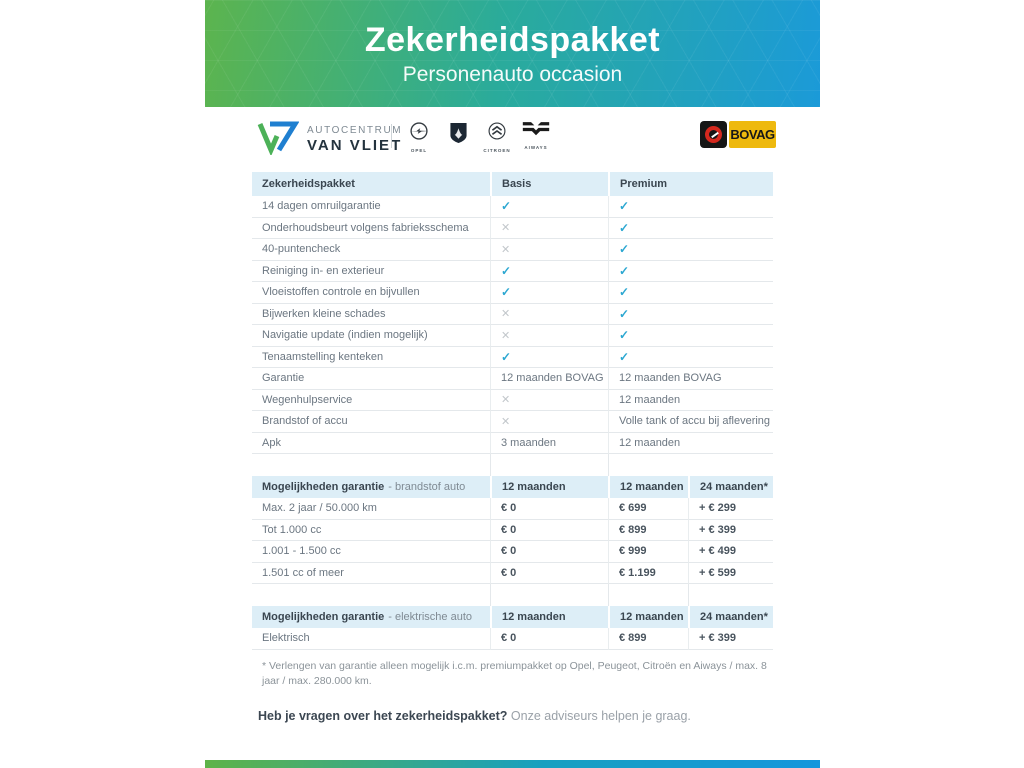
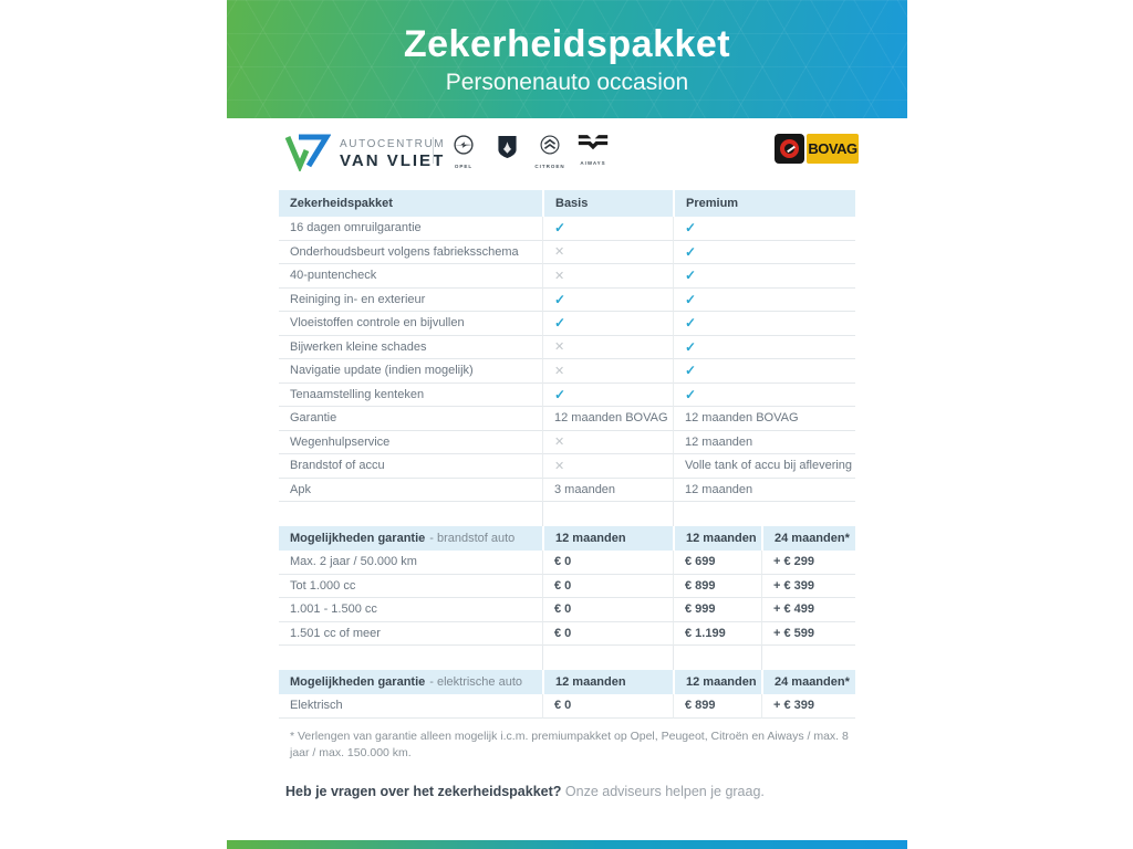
  Zekerheidspakket
  Personenauto occasion
  AUTOCENTRUM
  VAN VLIET
  BOVAG
  Zekerheidspakket
  Basis
  Premium
- 14 dagen omruilgarantie
+ 16 dagen omruilgarantie
  ✓
  ✓
  Onderhoudsbeurt volgens fabrieksschema
  ✕
  ✓
  40-puntencheck
  ✕
  ✓
  Reiniging in- en exterieur
  ✓
  ✓
  Vloeistoffen controle en bijvullen
  ✓
  ✓
  Bijwerken kleine schades
  ✕
  ✓
  Navigatie update (indien mogelijk)
  ✕
  ✓
  Tenaamstelling kenteken
  ✓
  ✓
  Garantie
  12 maanden BOVAG
  12 maanden BOVAG
  Wegenhulpservice
  ✕
  12 maanden
  Brandstof of accu
  ✕
  Volle tank of accu bij aflevering
  Apk
  3 maanden
  12 maanden
  Mogelijkheden garantie
  - brandstof auto
  12 maanden
  12 maanden
  24 maanden*
  Max. 2 jaar / 50.000 km
  € 0
  € 699
  + € 299
  Tot 1.000 cc
  € 0
  € 899
  + € 399
  1.001 - 1.500 cc
  € 0
  € 999
  + € 499
  1.501 cc of meer
  € 0
  € 1.199
  + € 599
  Mogelijkheden garantie
  - elektrische auto
  12 maanden
  12 maanden
  24 maanden*
  Elektrisch
  € 0
  € 899
  + € 399
- * Verlengen van garantie alleen mogelijk i.c.m. premiumpakket op Opel, Peugeot, Citroën en Aiways / max. 8 jaar / max. 280.000 km.
+ * Verlengen van garantie alleen mogelijk i.c.m. premiumpakket op Opel, Peugeot, Citroën en Aiways / max. 8 jaar / max. 150.000 km.
  Heb je vragen over het zekerheidspakket? Onze adviseurs helpen je graag.
